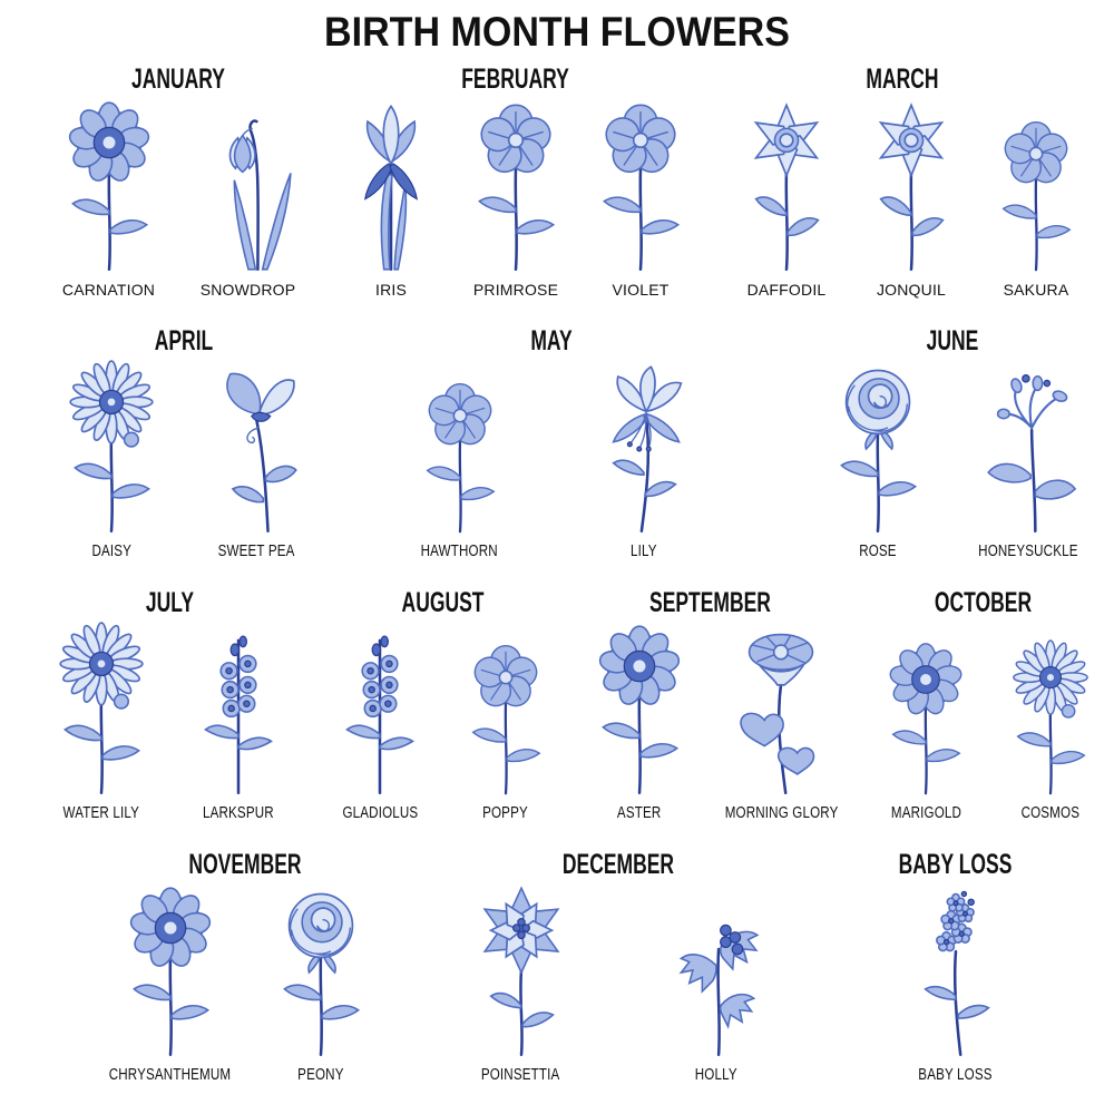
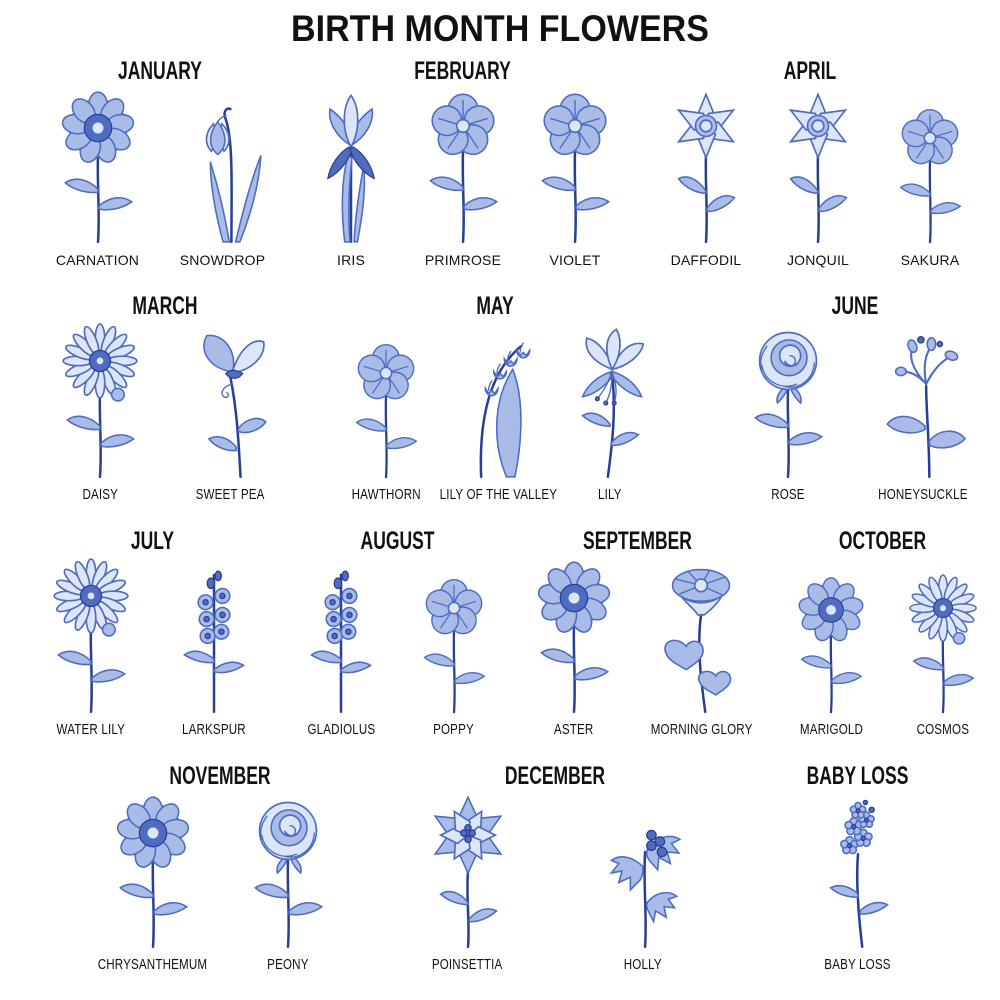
  BIRTH MONTH FLOWERS
  JANUARY
  CARNATION
  SNOWDROP
  FEBRUARY
  IRIS
  PRIMROSE
  VIOLET
- MARCH
+ APRIL
  DAFFODIL
  JONQUIL
  SAKURA
- APRIL
+ MARCH
  DAISY
  SWEET PEA
  MAY
  HAWTHORN
+ LILY OF THE VALLEY
  LILY
  JUNE
  ROSE
  HONEYSUCKLE
  JULY
  WATER LILY
  LARKSPUR
  AUGUST
  GLADIOLUS
  POPPY
  SEPTEMBER
  ASTER
  MORNING GLORY
  OCTOBER
  MARIGOLD
  COSMOS
  NOVEMBER
  CHRYSANTHEMUM
  PEONY
  DECEMBER
  POINSETTIA
  HOLLY
  BABY LOSS
  BABY LOSS
